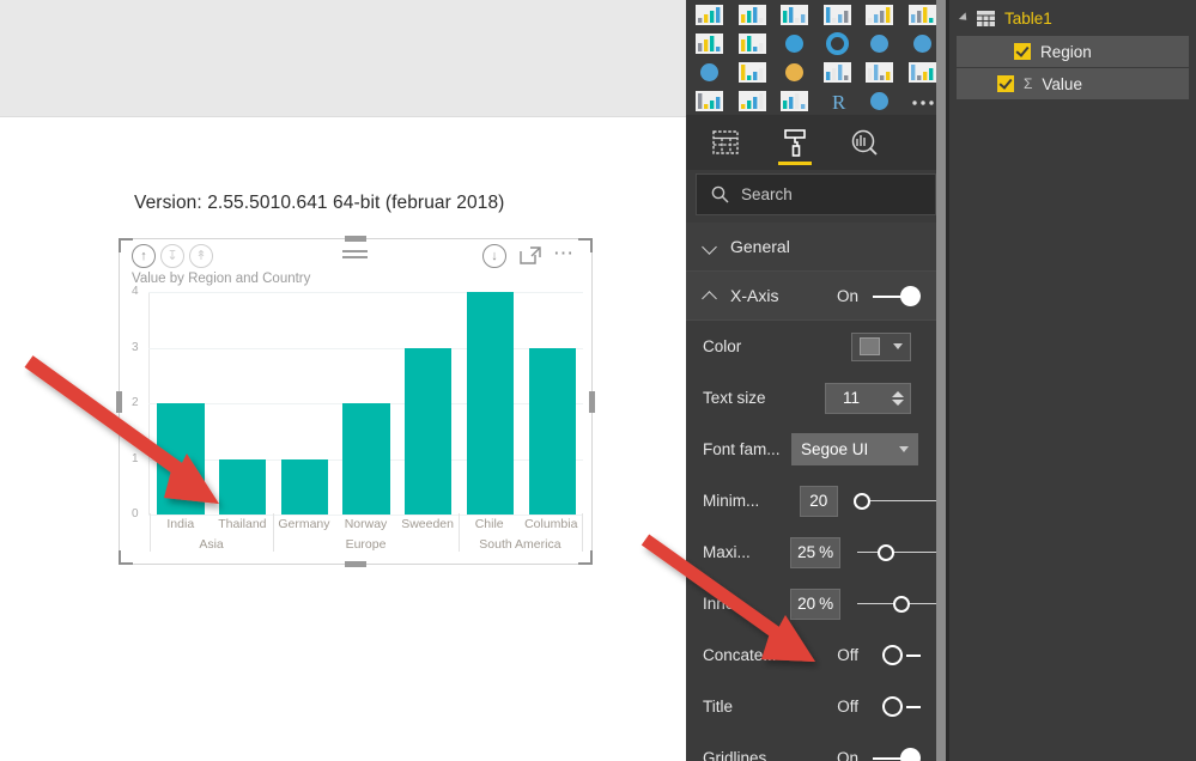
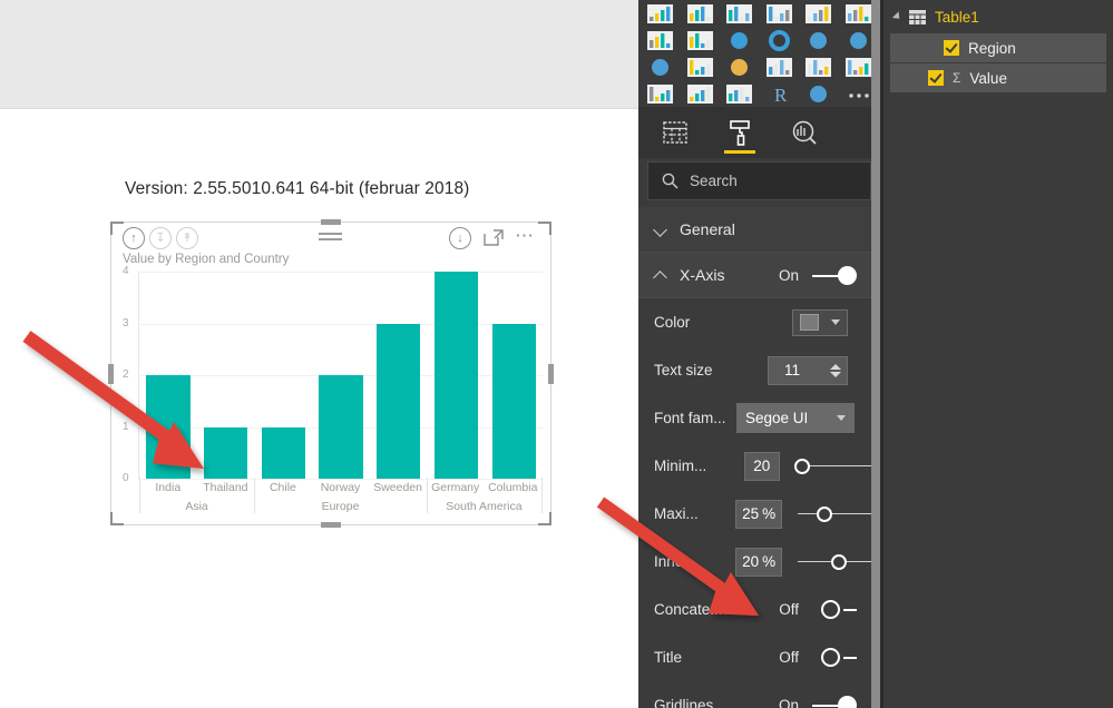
  Version: 2.55.5010.641 64-bit (februar 2018)
  ↑
  ↧
  ↟
  ↓
  ⋯
  Value by Region and Country
  0
  1
  2
  3
  4
  India
  Thailand
- Germany
+ Chile
  Norway
  Sweeden
- Chile
+ Germany
  Columbia
  Asia
  Europe
  South America
  R
  Search
  General
  X-Axis
  On
  Color
  Text size
  11
  Font fam...
  Segoe UI
  Minim...
  20
  Maxi...
  25
  %
  20
  %
  Concate
  Off
  Title
  Off
  Gridlines
  On
  Table1
  Region
  Σ
  Value
